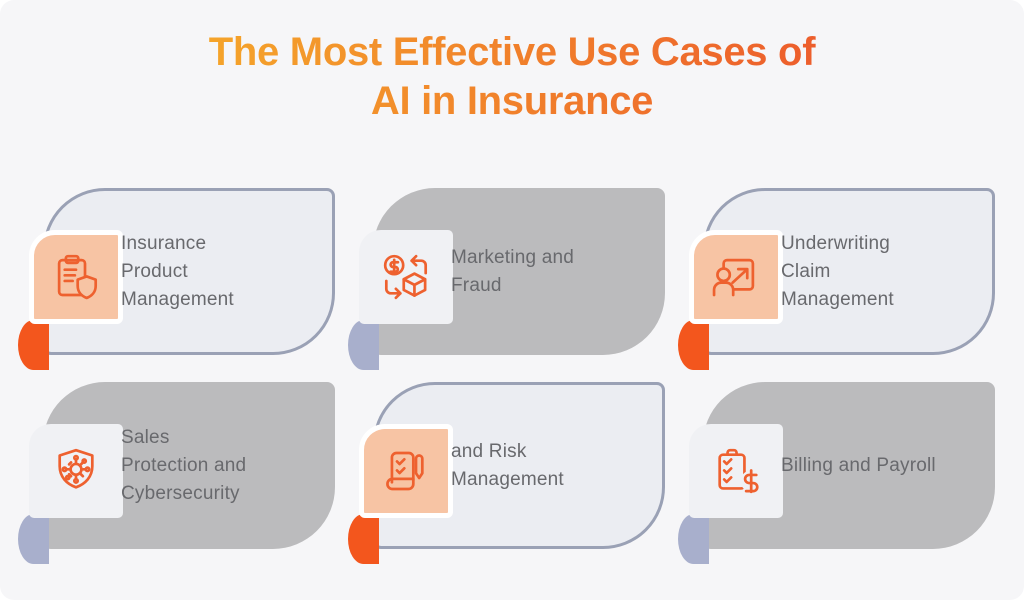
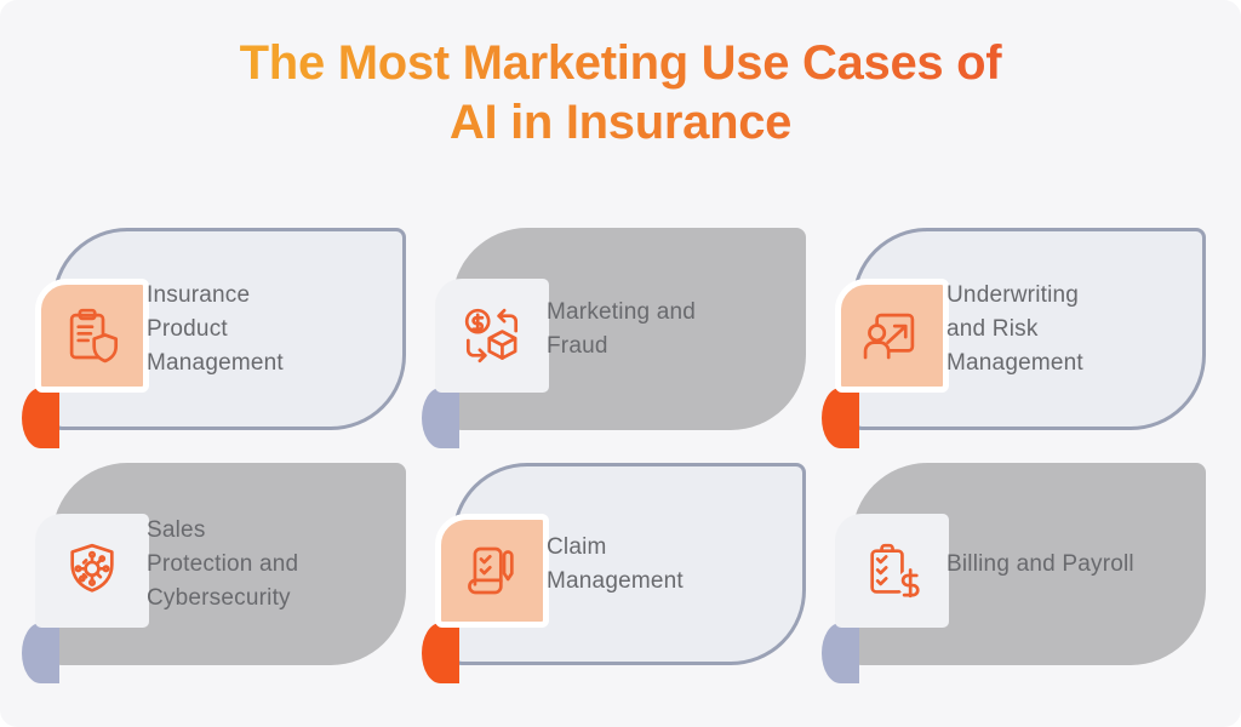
- The Most Effective Use Cases of
+ The Most Marketing Use Cases of
  AI in Insurance
  Insurance
  Product
  Management
  Marketing and
  Fraud
  Underwriting
- Claim
+ and Risk
  Management
  Sales
  Protection and
  Cybersecurity
- and Risk
+ Claim
  Management
  Billing and Payroll
